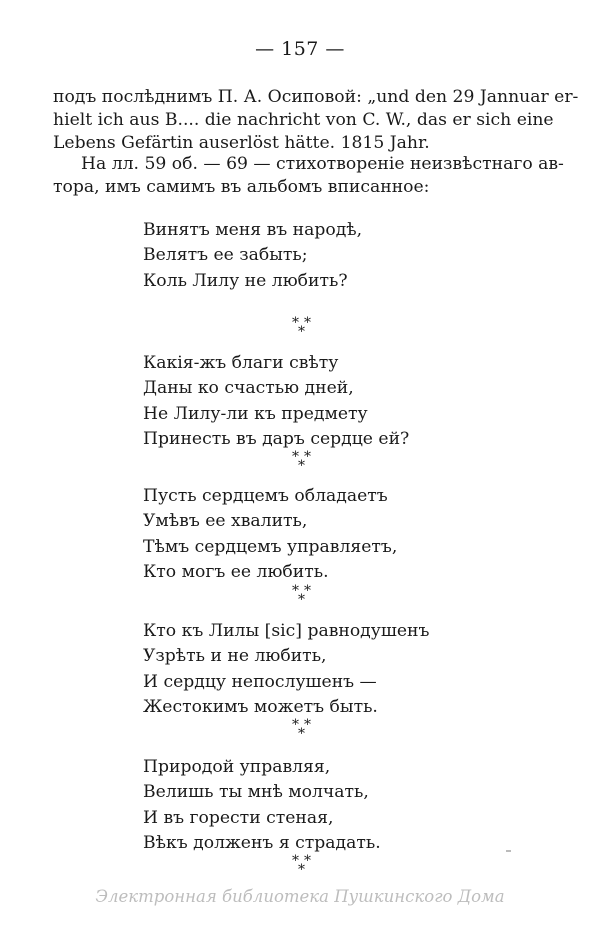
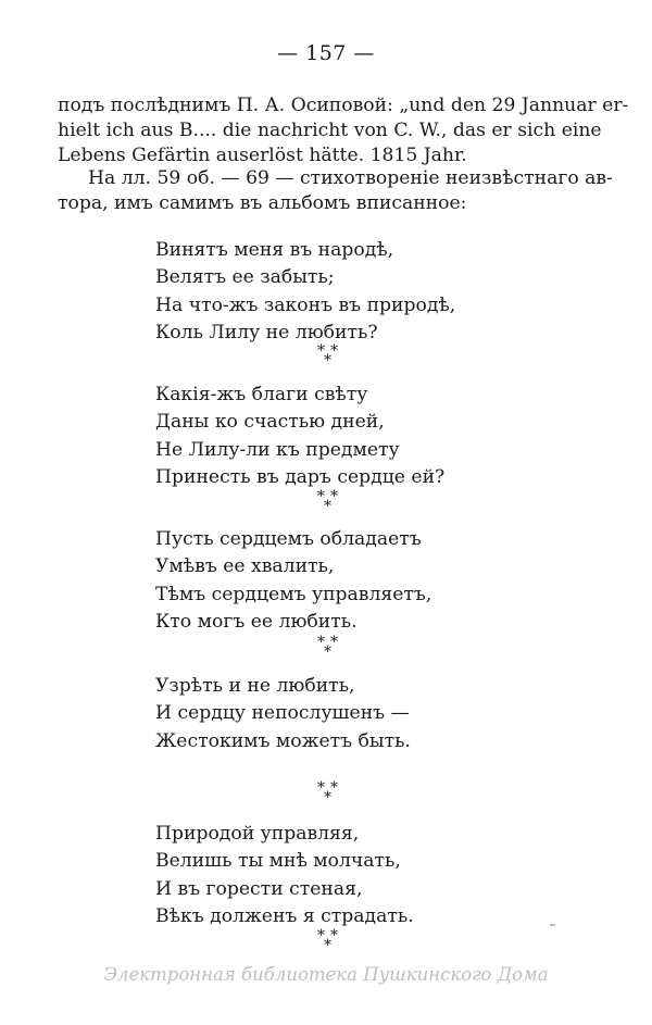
  — 157 —
  подъ послѣднимъ П. А. Осиповой: „und den 29 Jannuar er-
  hielt ich aus B.... die nachricht von C. W., das er sich eine
  Lebens Gefärtin auserlöst hätte. 1815 Jahr.
  На лл. 59 об. — 69 — стихотвореніе неизвѣстнаго ав-
  тора, имъ самимъ въ альбомъ вписанное:
  Винятъ меня въ народѣ,
  Велятъ ее забыть;
+ На что-жъ законъ въ природѣ,
  Коль Лилу не любить?
  *
  *
  *
  Какія-жъ благи свѣту
  Даны ко счастью дней,
  Не Лилу-ли къ предмету
  Принесть въ даръ сердце ей?
  *
  *
  *
  Пусть сердцемъ обладаетъ
  Умѣвъ ее хвалить,
  Тѣмъ сердцемъ управляетъ,
  Кто могъ ее любить.
  *
  *
  *
- Кто къ Лилы [sic] равнодушенъ
  Узрѣть и не любить,
  И сердцу непослушенъ —
  Жестокимъ можетъ быть.
  *
  *
  *
  Природой управляя,
  Велишь ты мнѣ молчать,
  И въ горести стеная,
  Вѣкъ долженъ я страдать.
  *
  *
  *
  Электронная библиотека Пушкинского Дома
